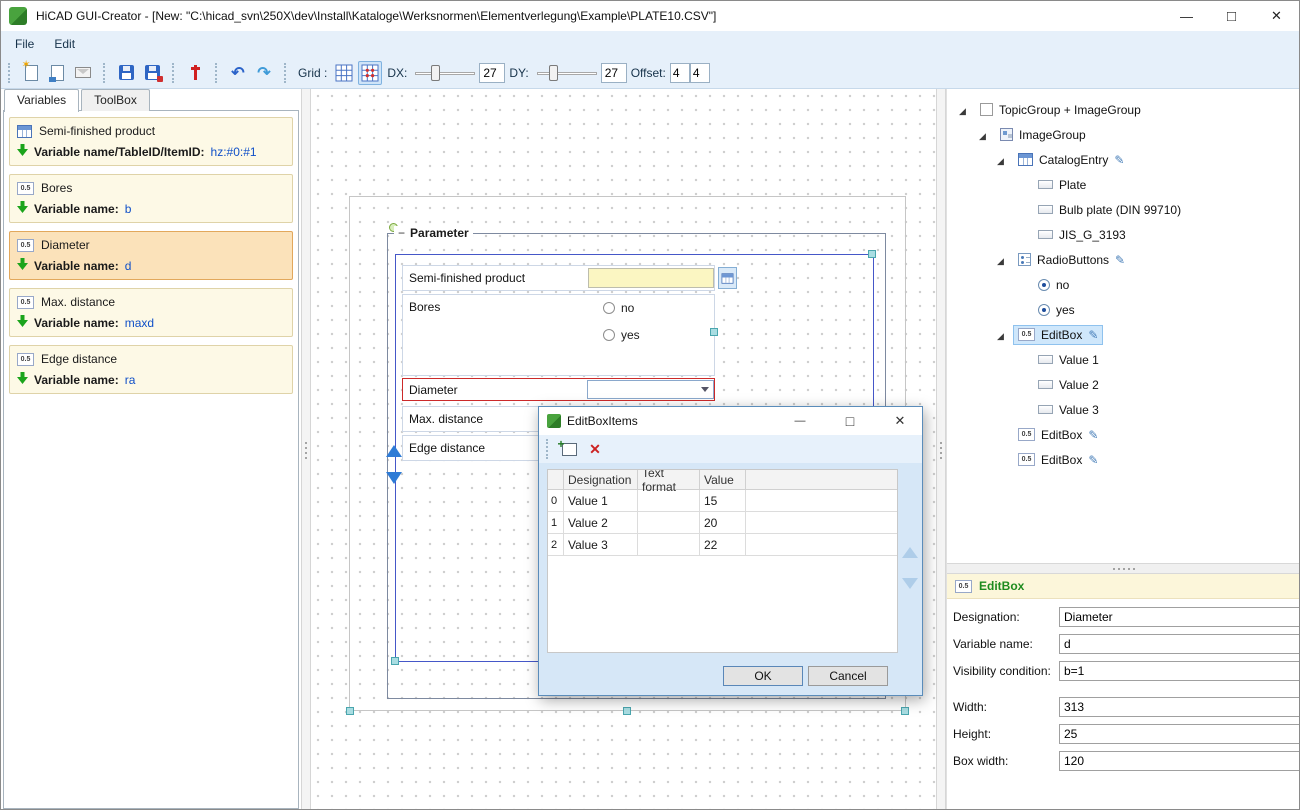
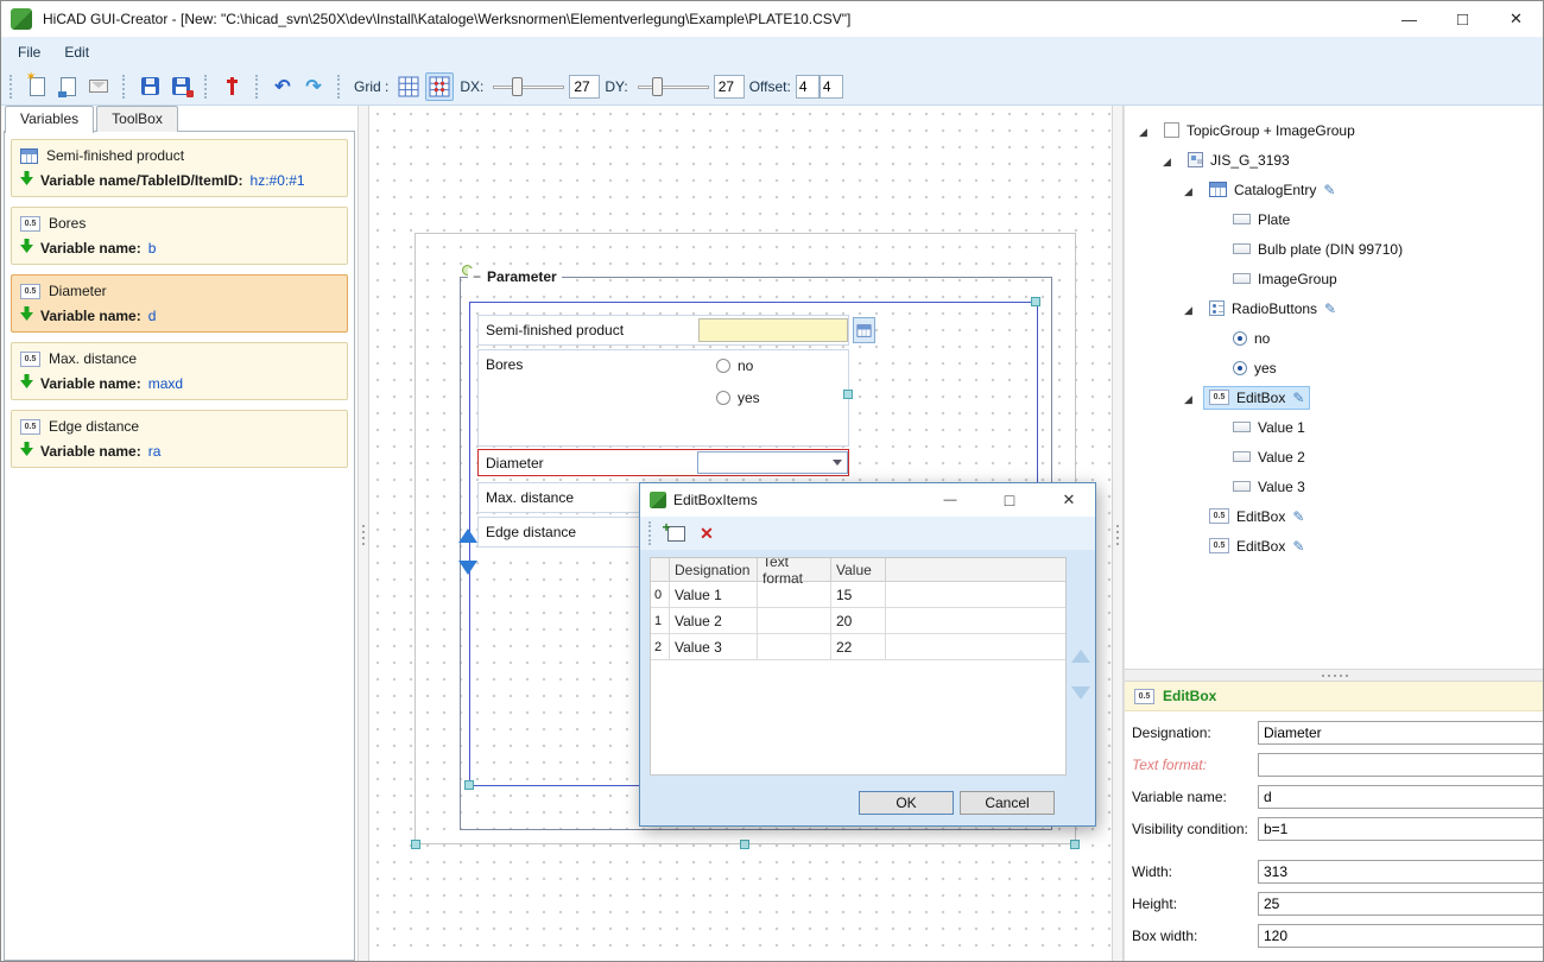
  HiCAD GUI-Creator - [New: "C:\hicad_svn\250X\dev\Install\Kataloge\Werksnormen\Elementverlegung\Example\PLATE10.CSV"]
  File
  Edit
  ↶
  ↷
  Grid :
  DX:
  27
  DY:
  27
  Offset:
  4
  4
  Variables
  ToolBox
  Semi-finished product
  Variable name/TableID/ItemID:
  hz:#0:#1
  Bores
  Variable name:
  b
  Diameter
  Variable name:
  d
  Max. distance
  Variable name:
  maxd
  Edge distance
  Variable name:
  ra
  Parameter
  Semi-finished product
  Bores
  no
  yes
  Diameter
  Max. distance
  Edge distance
  TopicGroup + ImageGroup
- ImageGroup
+ JIS_G_3193
  CatalogEntry
  Plate
  Bulb plate (DIN 99710)
- JIS_G_3193
+ ImageGroup
  RadioButtons
  no
  yes
  EditBox
  Value 1
  Value 2
  Value 3
  EditBox
  EditBox
  EditBox
  Designation:
  Diameter
+ Text format:
  Variable name:
  d
  Visibility condition:
  b=1
  Width:
  313
  Height:
  25
  Box width:
  120
  EditBoxItems
  ✕
  Designation
  Text format
  Value
  0
  Value 1
  15
  1
  Value 2
  20
  2
  Value 3
  22
  OK
  Cancel
